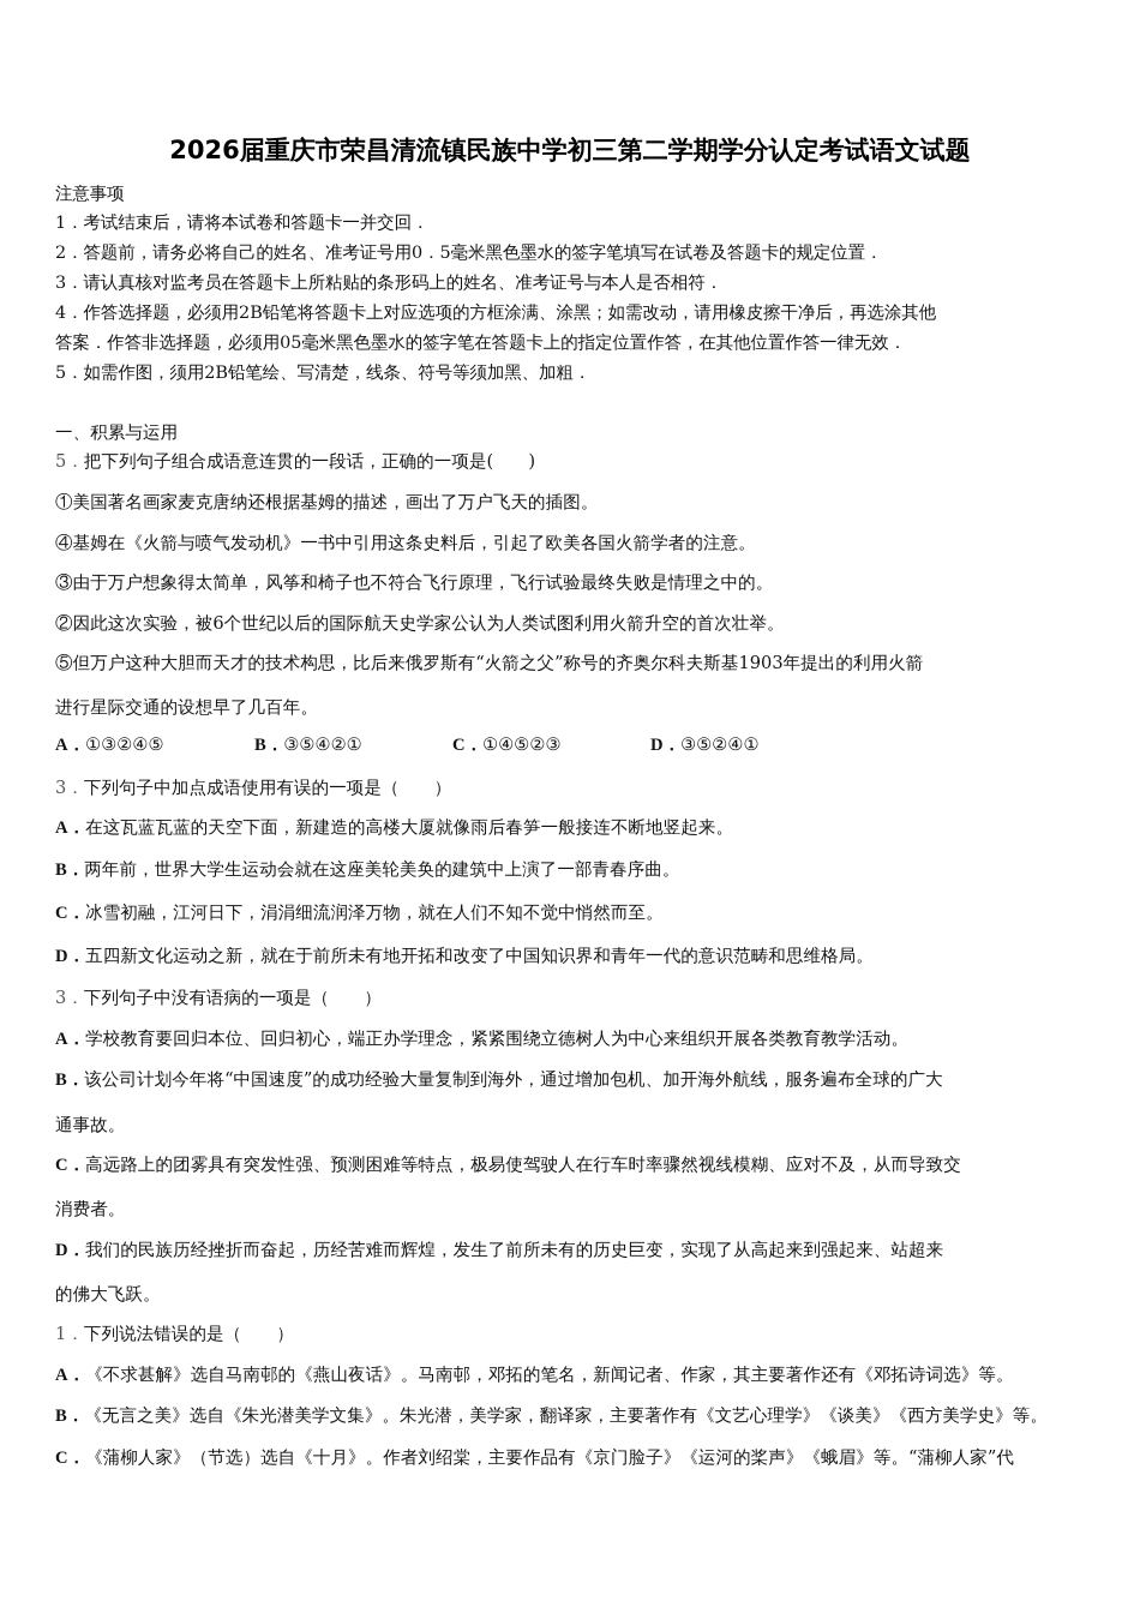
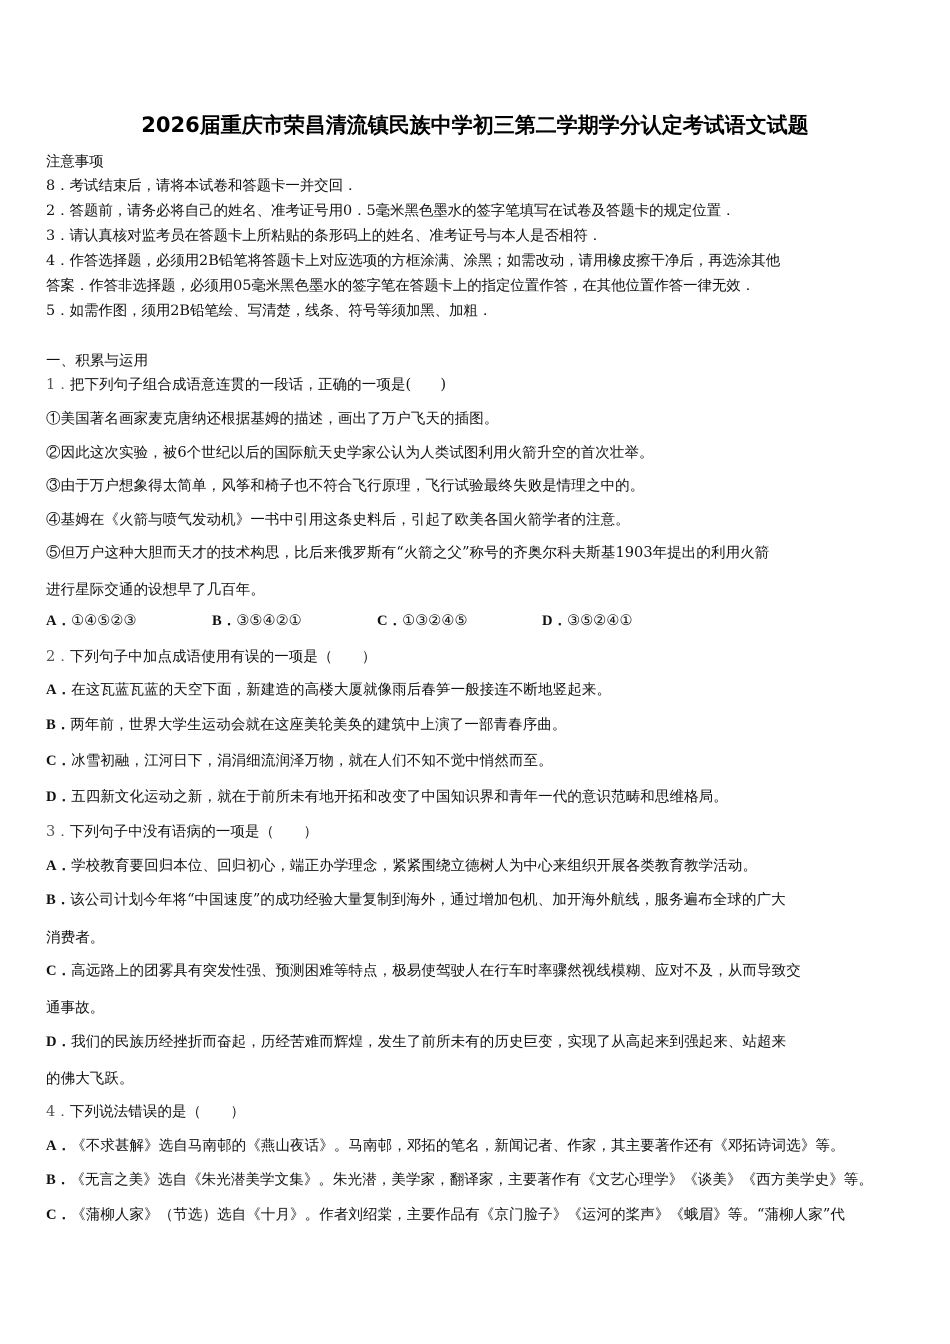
  2026届重庆市荣昌清流镇民族中学初三第二学期学分认定考试语文试题
  注意事项
- 1．考试结束后，请将本试卷和答题卡一并交回．
+ 8．考试结束后，请将本试卷和答题卡一并交回．
  2．答题前，请务必将自己的姓名、准考证号用0．5毫米黑色墨水的签字笔填写在试卷及答题卡的规定位置．
  3．请认真核对监考员在答题卡上所粘贴的条形码上的姓名、准考证号与本人是否相符．
  4．作答选择题，必须用2B铅笔将答题卡上对应选项的方框涂满、涂黑；如需改动，请用橡皮擦干净后，再选涂其他
  答案．作答非选择题，必须用05毫米黑色墨水的签字笔在答题卡上的指定位置作答，在其他位置作答一律无效．
  5．如需作图，须用2B铅笔绘、写清楚，线条、符号等须加黑、加粗．
  一、积累与运用
- 5．把下列句子组合成语意连贯的一段话，正确的一项是( )
+ 1．把下列句子组合成语意连贯的一段话，正确的一项是( )
  ①美国著名画家麦克唐纳还根据基姆的描述，画出了万户飞天的插图。
- ④基姆在《火箭与喷气发动机》一书中引用这条史料后，引起了欧美各国火箭学者的注意。
+ ②因此这次实验，被6个世纪以后的国际航天史学家公认为人类试图利用火箭升空的首次壮举。
  ③由于万户想象得太简单，风筝和椅子也不符合飞行原理，飞行试验最终失败是情理之中的。
- ②因此这次实验，被6个世纪以后的国际航天史学家公认为人类试图利用火箭升空的首次壮举。
+ ④基姆在《火箭与喷气发动机》一书中引用这条史料后，引起了欧美各国火箭学者的注意。
  ⑤但万户这种大胆而天才的技术构思，比后来俄罗斯有“火箭之父”称号的齐奥尔科夫斯基1903年提出的利用火箭
  进行星际交通的设想早了几百年。
- A．①③②④⑤
+ A．①④⑤②③
  B．③⑤④②①
- C．①④⑤②③
+ C．①③②④⑤
  D．③⑤②④①
- 3．下列句子中加点成语使用有误的一项是（ ）
+ 2．下列句子中加点成语使用有误的一项是（ ）
  A．在这瓦蓝瓦蓝的天空下面，新建造的高楼大厦就像雨后春笋一般接连不断地竖起来。
  B．两年前，世界大学生运动会就在这座美轮美奂的建筑中上演了一部青春序曲。
  C．冰雪初融，江河日下，涓涓细流润泽万物，就在人们不知不觉中悄然而至。
  D．五四新文化运动之新，就在于前所未有地开拓和改变了中国知识界和青年一代的意识范畴和思维格局。
  3．下列句子中没有语病的一项是（ ）
  A．学校教育要回归本位、回归初心，端正办学理念，紧紧围绕立德树人为中心来组织开展各类教育教学活动。
  B．该公司计划今年将“中国速度”的成功经验大量复制到海外，通过增加包机、加开海外航线，服务遍布全球的广大
- 通事故。
+ 消费者。
  C．高远路上的团雾具有突发性强、预测困难等特点，极易使驾驶人在行车时率骤然视线模糊、应对不及，从而导致交
- 消费者。
+ 通事故。
  D．我们的民族历经挫折而奋起，历经苦难而辉煌，发生了前所未有的历史巨变，实现了从高起来到强起来、站超来
  的佛大飞跃。
- 1．下列说法错误的是（ ）
+ 4．下列说法错误的是（ ）
  A．《不求甚解》选自马南邨的《燕山夜话》。马南邨，邓拓的笔名，新闻记者、作家，其主要著作还有《邓拓诗词选》等。
  B．《无言之美》选自《朱光潜美学文集》。朱光潜，美学家，翻译家，主要著作有《文艺心理学》《谈美》《西方美学史》等。
  C．《蒲柳人家》（节选）选自《十月》。作者刘绍棠，主要作品有《京门脸子》《运河的桨声》《蛾眉》等。“蒲柳人家”代
